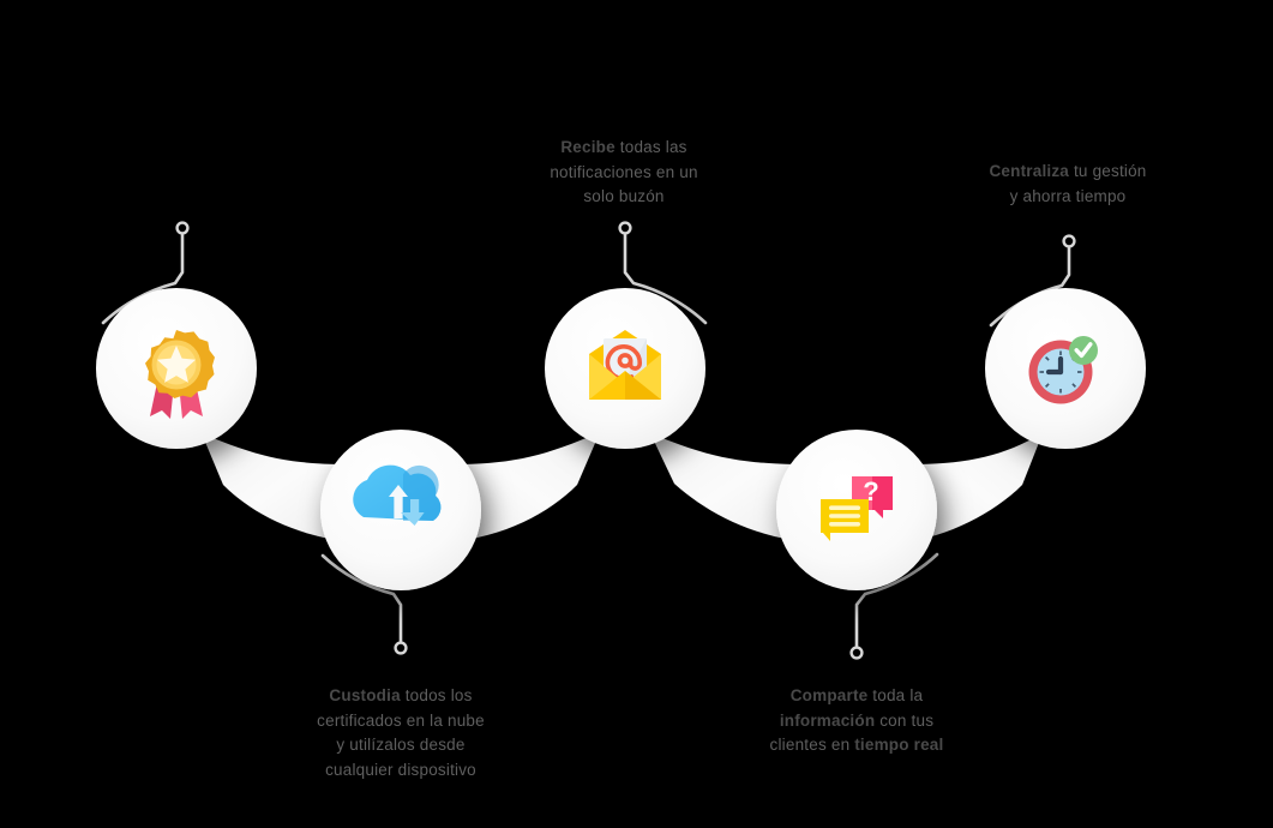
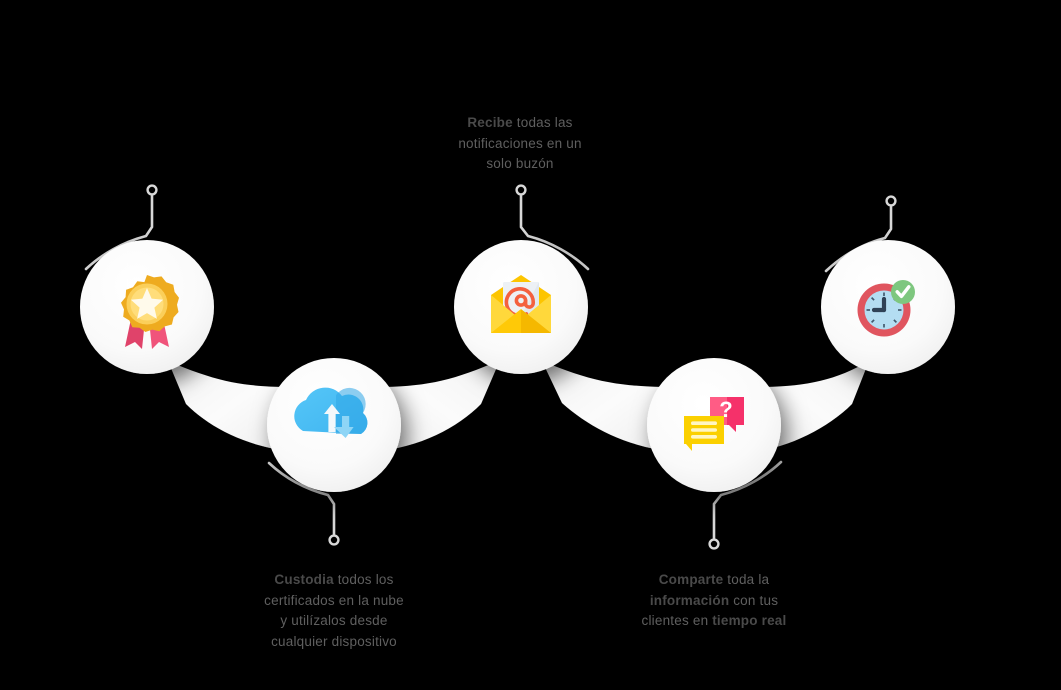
  ?
  Custodia todos los
  certificados en la nube
  y utilízalos desde
  cualquier dispositivo
  Recibe todas las
  notificaciones en un
  solo buzón
  Comparte toda la
  información con tus
  clientes en tiempo real
- Centraliza tu gestión
- y ahorra tiempo
